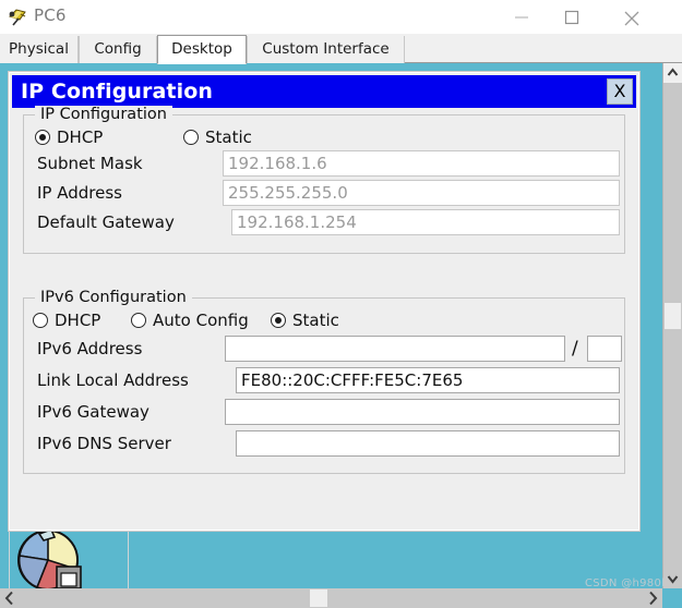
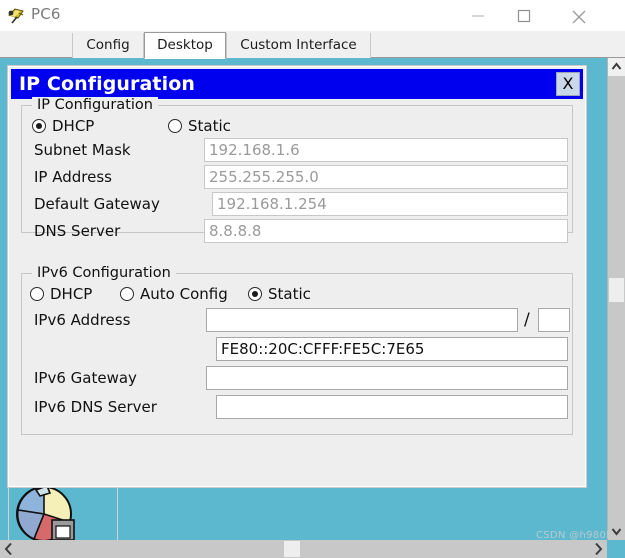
  PC6
- Physical
  Config
  Desktop
  Custom Interface
  IP Configuration
  X
  IP Configuration
  DHCP
  Static
  Subnet Mask
  192.168.1.6
  IP Address
  255.255.255.0
  Default Gateway
  192.168.1.254
+ DNS Server
+ 8.8.8.8
  IPv6 Configuration
  DHCP
  Auto Config
  Static
  IPv6 Address
  /
- Link Local Address
  FE80::20C:CFFF:FE5C:7E65
  IPv6 Gateway
  IPv6 DNS Server
  CSDN @h980l
